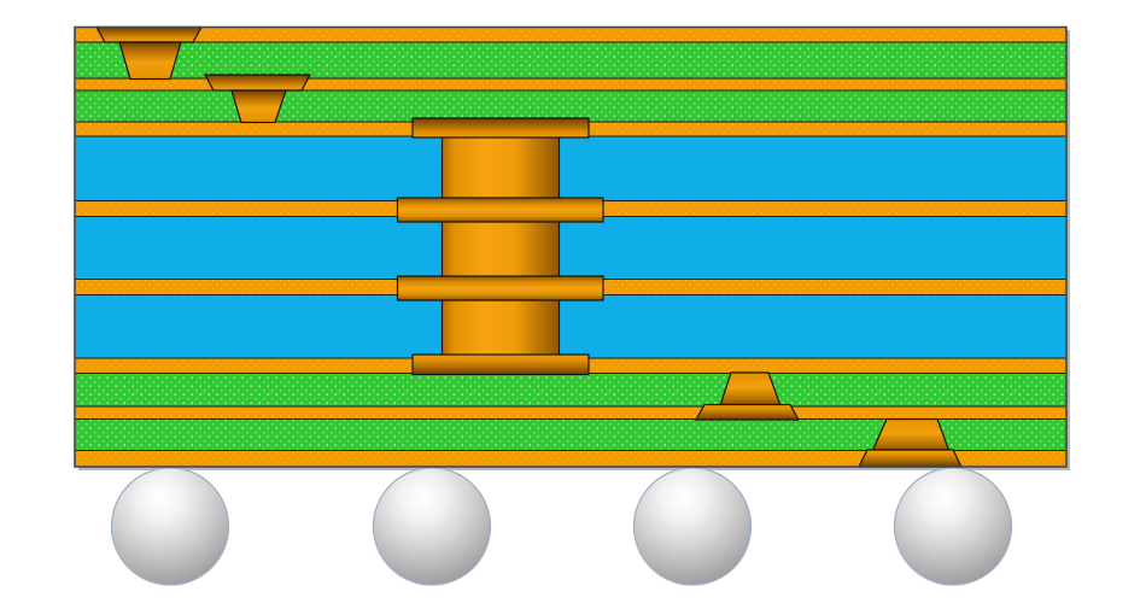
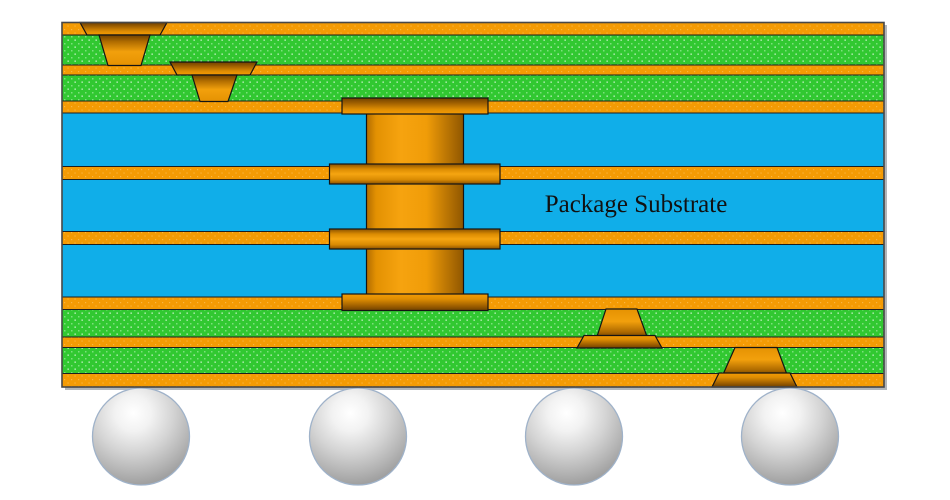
+ Package Substrate
